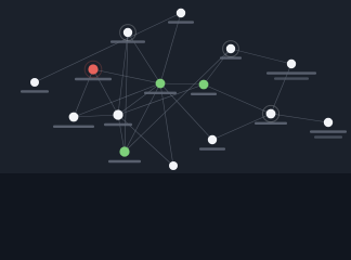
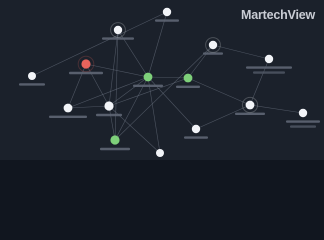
+ MartechView
